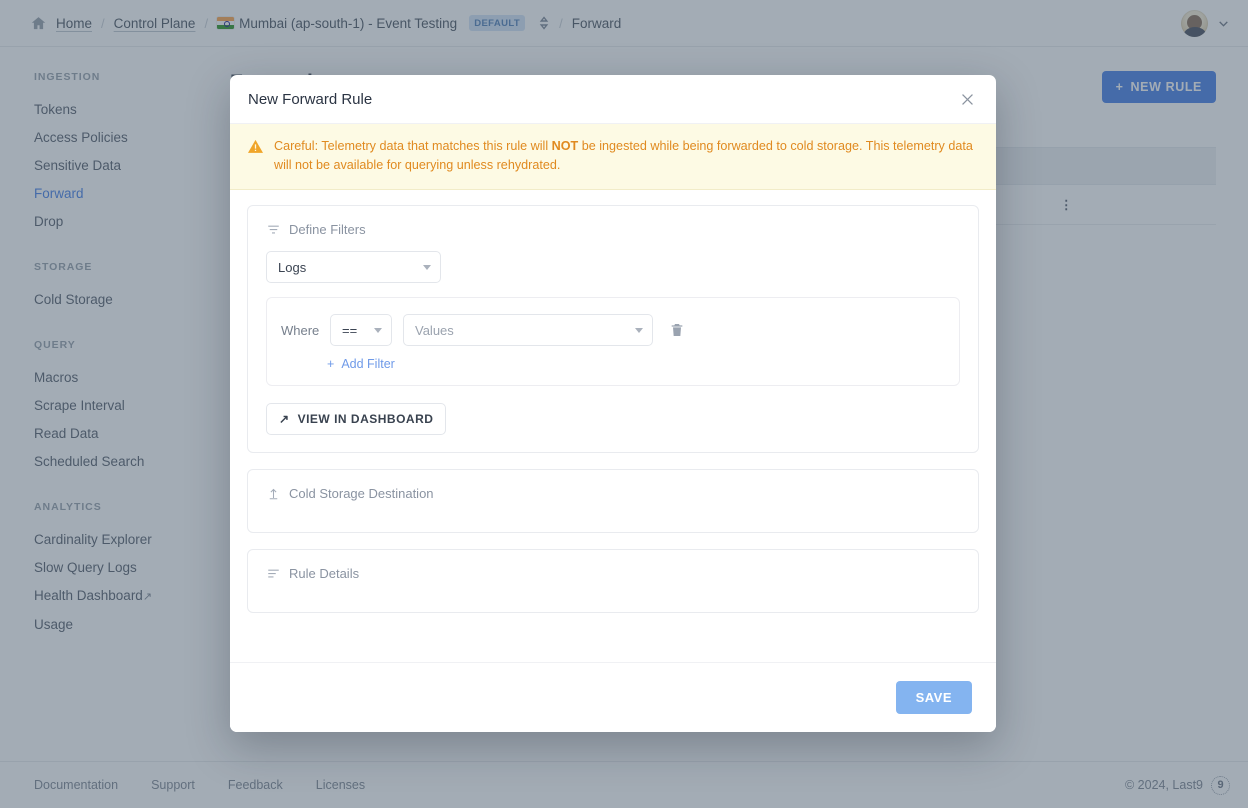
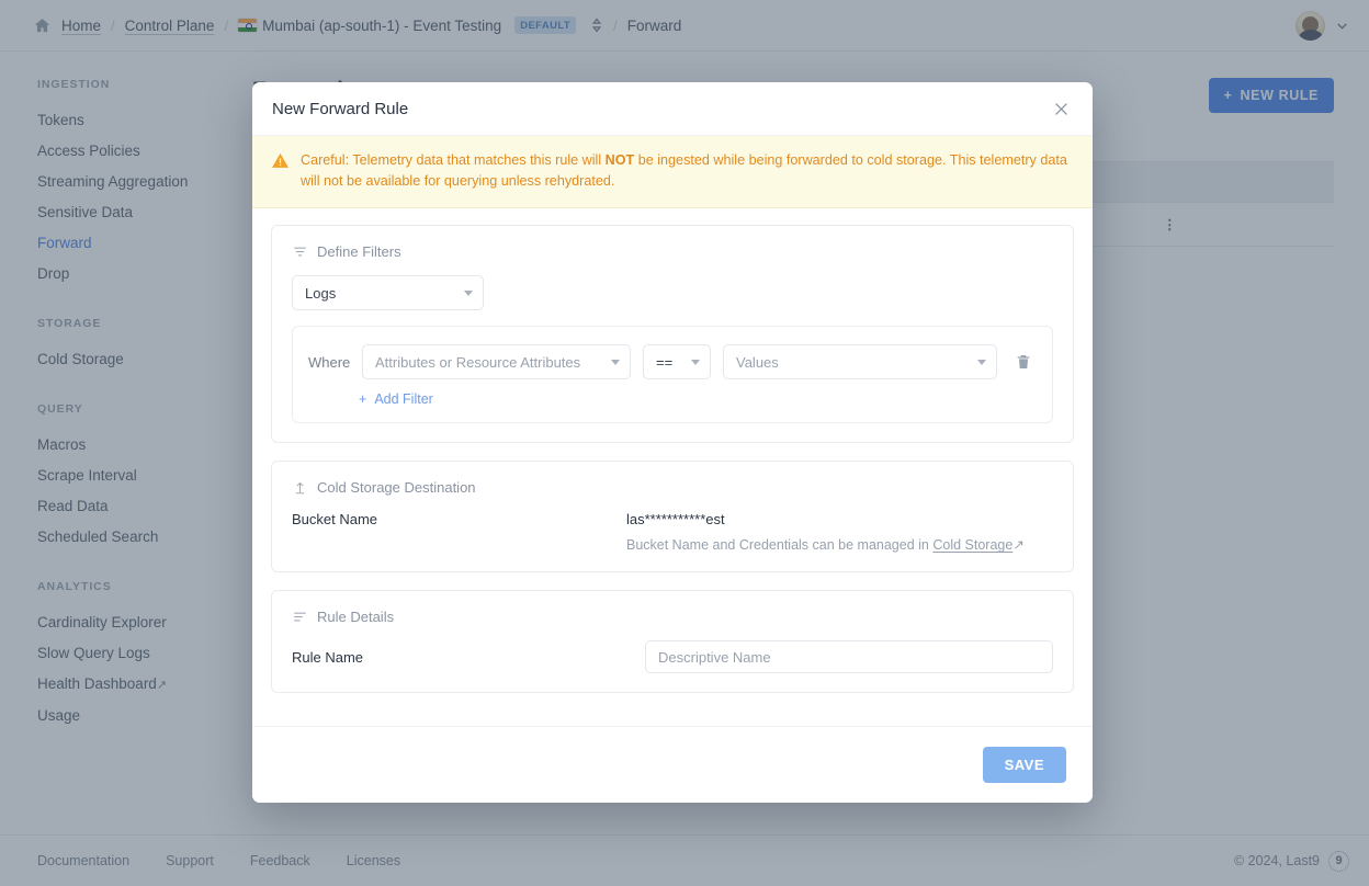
  Home
  /
  Control Plane
  /
  Mumbai (ap-south-1) - Event Testing
  DEFAULT
  /
  Forward
  INGESTION
  Tokens
  Access Policies
+ Streaming Aggregation
  Sensitive Data
  Forward
  Drop
  STORAGE
  Cold Storage
  QUERY
  Macros
  Scrape Interval
  Read Data
  Scheduled Search
  ANALYTICS
  Cardinality Explorer
  Slow Query Logs
  Health Dashboard↗
  Usage
  +
  NEW RULE
  Documentation
  Support
  Feedback
  Licenses
  © 2024, Last9
  9
  New Forward Rule
  Careful: Telemetry data that matches this rule will NOT be ingested while being forwarded to cold storage. This telemetry data will not be available for querying unless rehydrated.
  Define Filters
  Logs
  Where
+ Attributes or Resource Attributes
  ==
  Values
  +
  Add Filter
- ↗
- VIEW IN DASHBOARD
  Cold Storage Destination
+ Bucket Name
+ las***********est
+ Bucket Name and Credentials can be managed in Cold Storage↗
  Rule Details
+ Rule Name
+ Descriptive Name
  SAVE
